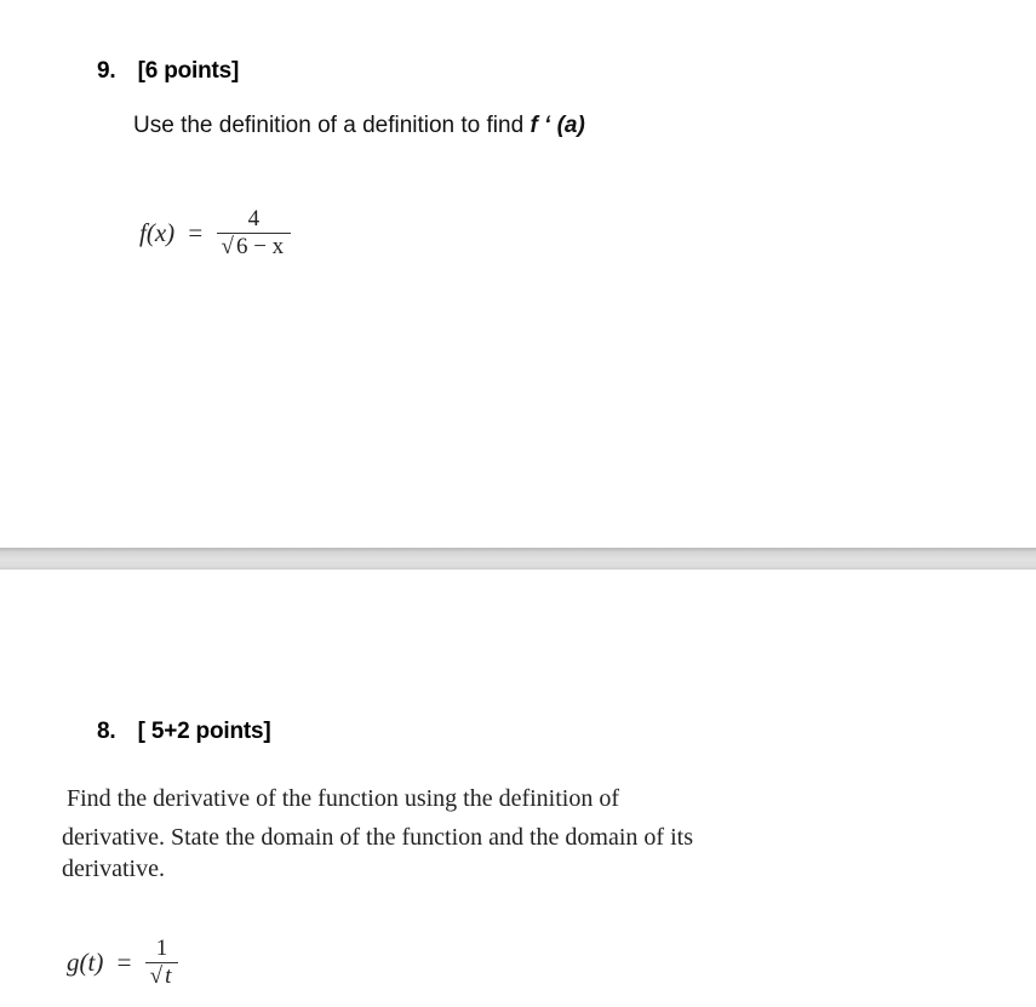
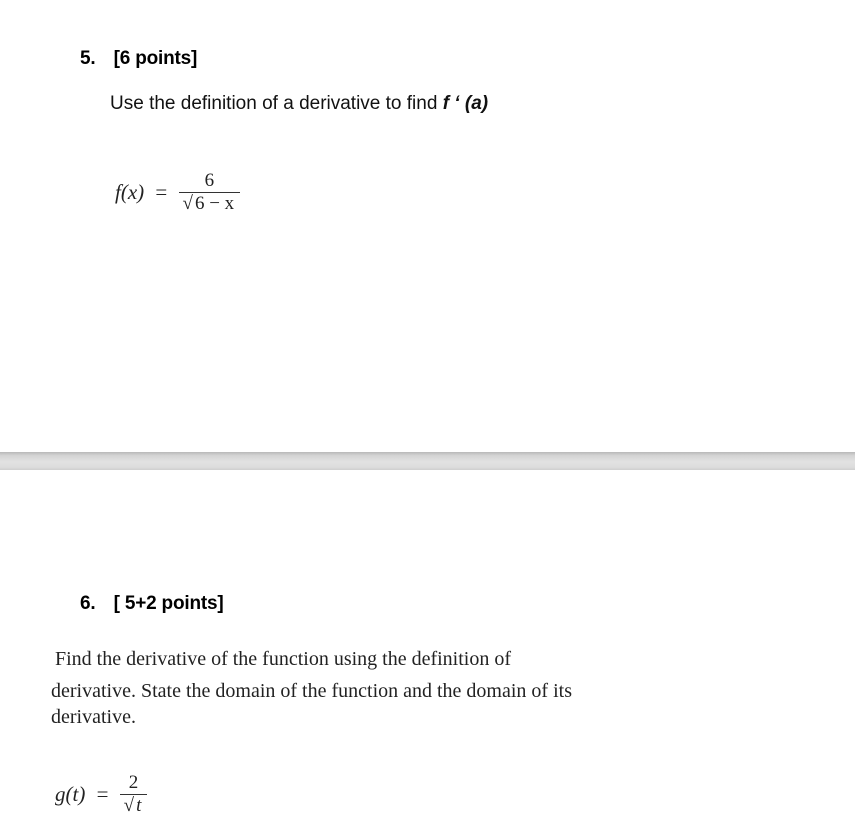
- 9. [6 points]
+ 5. [6 points]
- Use the definition of a definition to find f ‘ (a)
+ Use the definition of a derivative to find f ‘ (a)
  f(x) =
- 4
+ 6
  √6 − x
- 8. [ 5+2 points]
+ 6. [ 5+2 points]
  Find the derivative of the function using the definition of
  derivative. State the domain of the function and the domain of its
  derivative.
  g(t) =
- 1
+ 2
  √t
